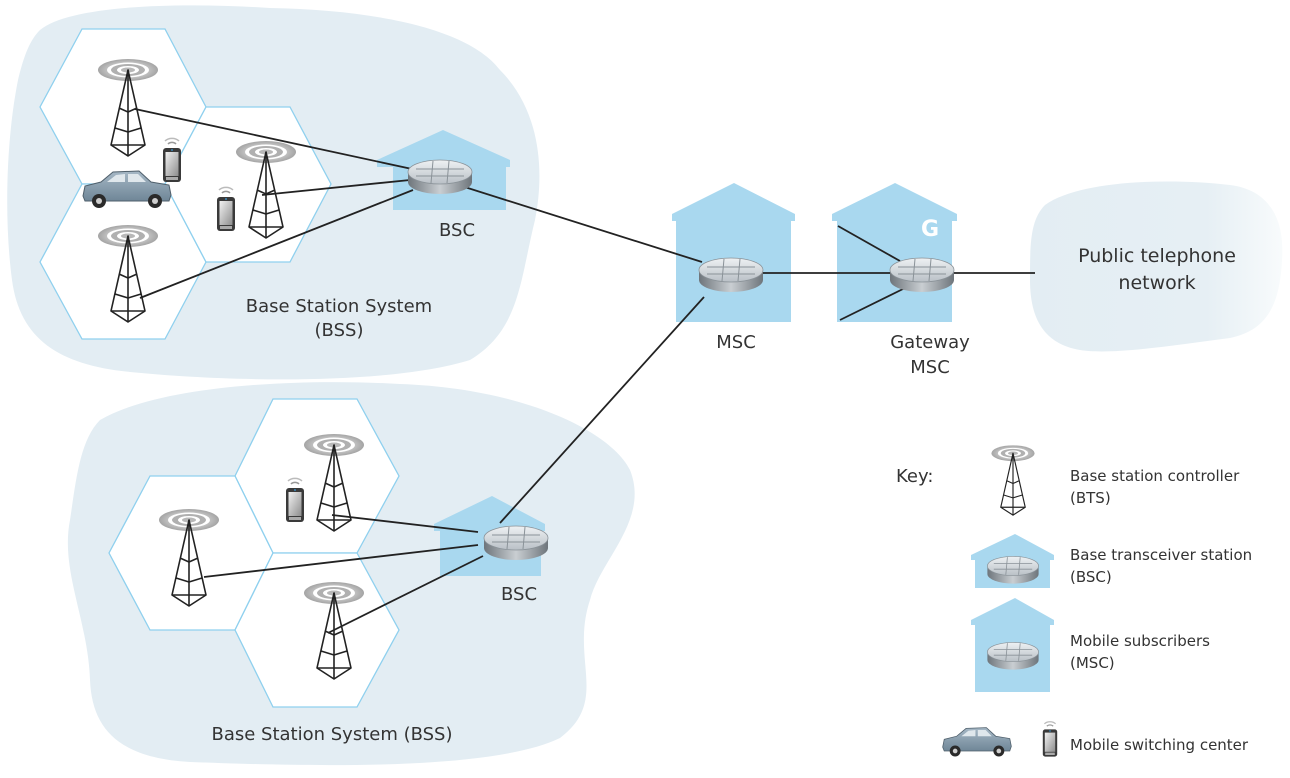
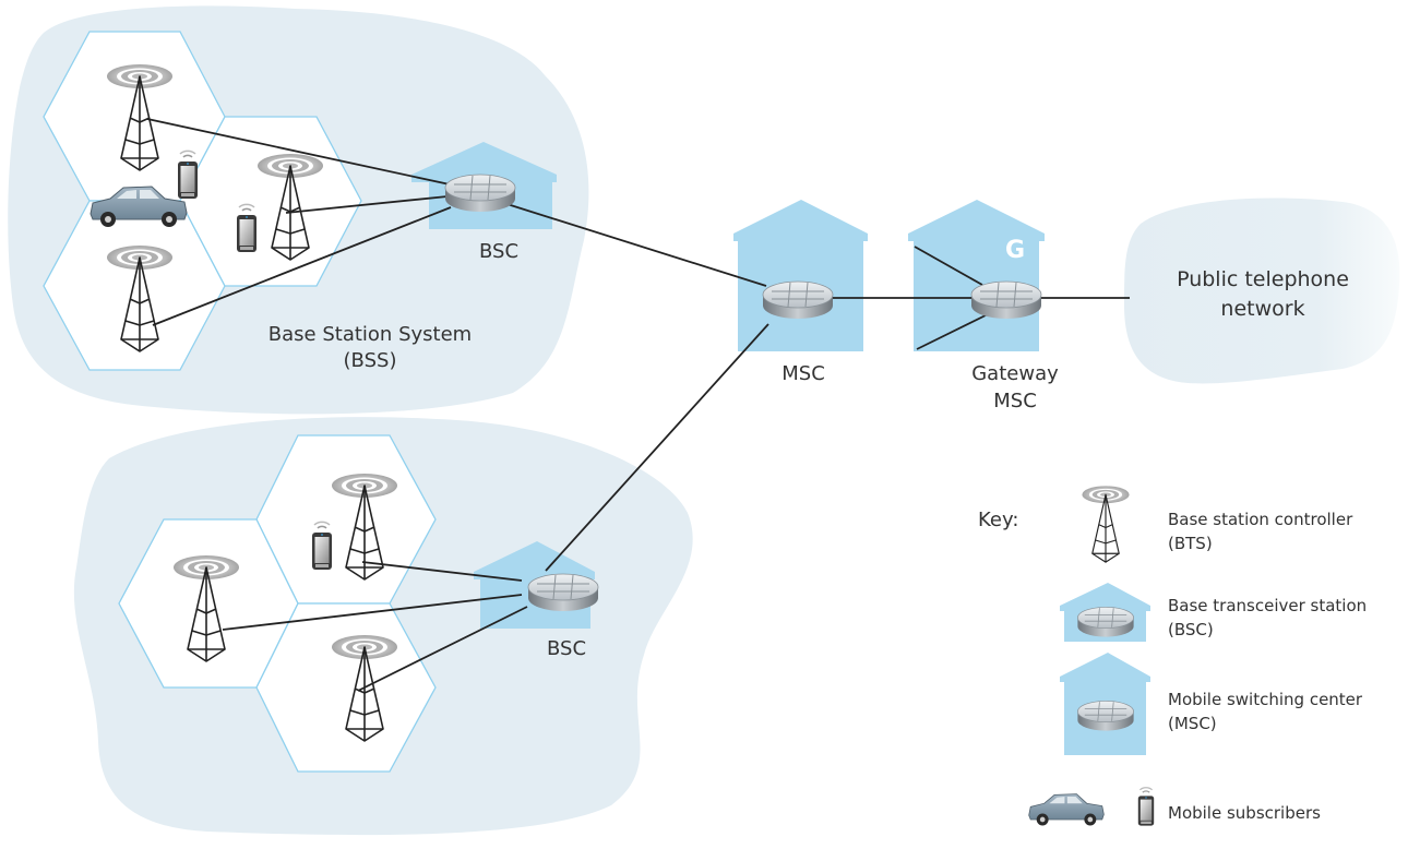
  G
  BSC
  Base Station System
  (BSS)
  MSC
  Gateway
  MSC
  Public telephone
  network
  BSC
- Base Station System (BSS)
  Key:
  Base station controller
  (BTS)
  Base transceiver station
  (BSC)
- Mobile subscribers
+ Mobile switching center
  (MSC)
- Mobile switching center
+ Mobile subscribers
